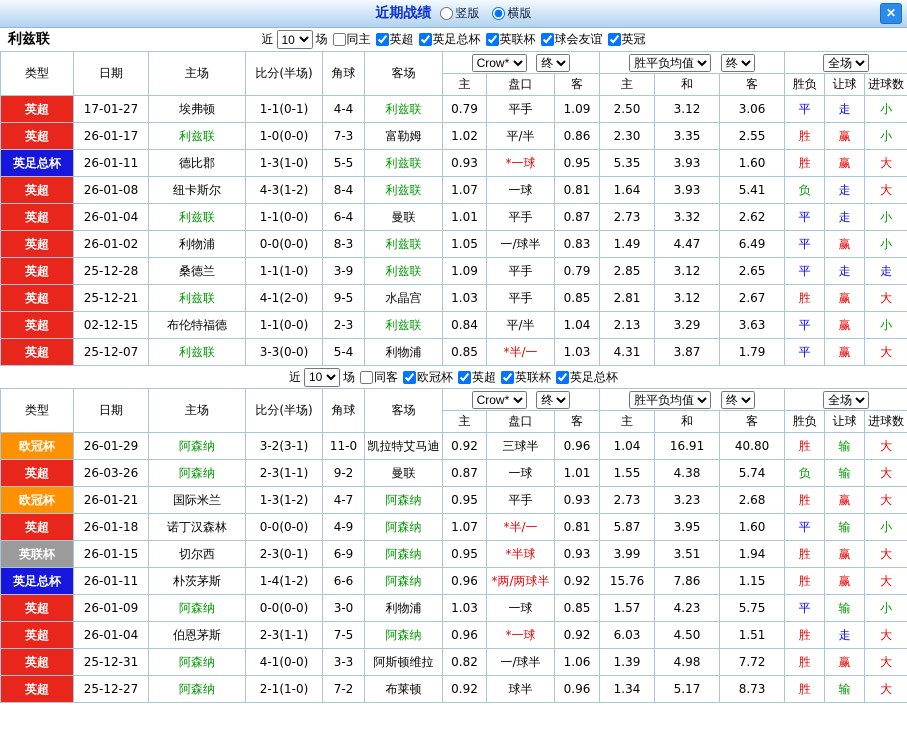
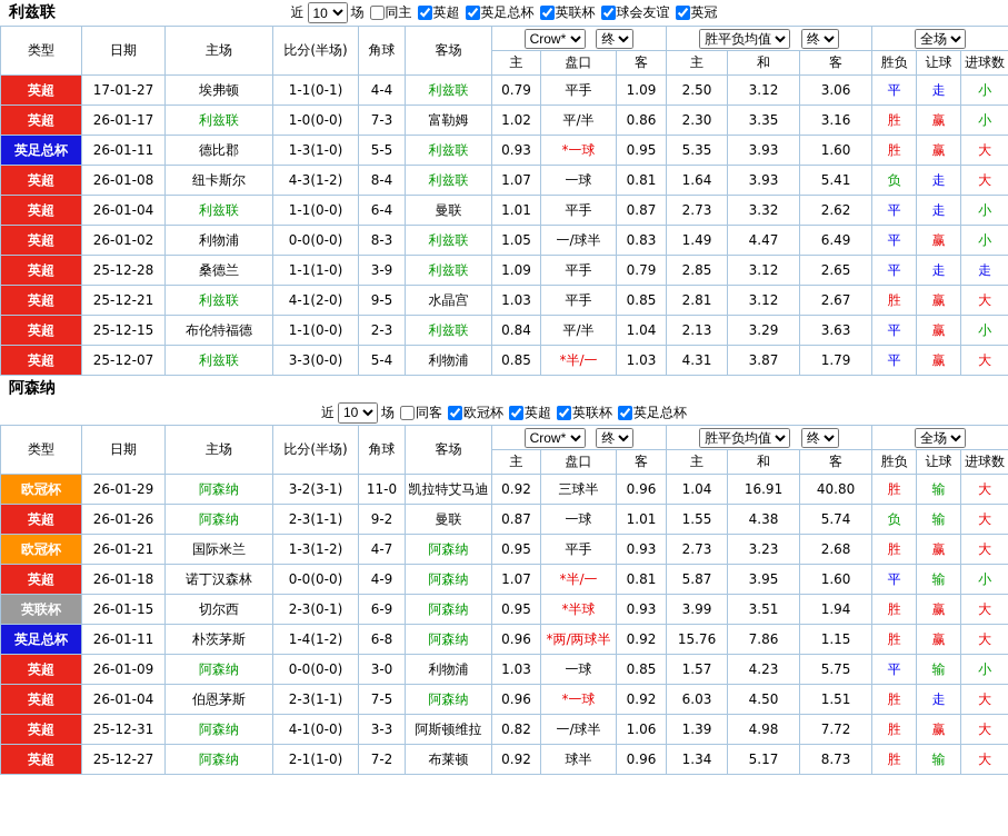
- 近期战绩
- 竖版
- 横版
- ✕
  利兹联
  近
  10
  场
  同主
  英超
  英足总杯
  英联杯
  球会友谊
  英冠
  类型	日期	主场	比分(半场)	角球	客场	Crow* 终	胜平负均值 终	全场
  主	盘口	客	主	和	客	胜负	让球	进球数
  英超	17-01-27	埃弗顿	1-1(0-1)	4-4	利兹联	0.79	平手	1.09	2.50	3.12	3.06	平	走	小
- 英超	26-01-17	利兹联	1-0(0-0)	7-3	富勒姆	1.02	平/半	0.86	2.30	3.35	2.55	胜	赢	小
+ 英超	26-01-17	利兹联	1-0(0-0)	7-3	富勒姆	1.02	平/半	0.86	2.30	3.35	3.16	胜	赢	小
  英足总杯	26-01-11	德比郡	1-3(1-0)	5-5	利兹联	0.93	*一球	0.95	5.35	3.93	1.60	胜	赢	大
  英超	26-01-08	纽卡斯尔	4-3(1-2)	8-4	利兹联	1.07	一球	0.81	1.64	3.93	5.41	负	走	大
  英超	26-01-04	利兹联	1-1(0-0)	6-4	曼联	1.01	平手	0.87	2.73	3.32	2.62	平	走	小
  英超	26-01-02	利物浦	0-0(0-0)	8-3	利兹联	1.05	一/球半	0.83	1.49	4.47	6.49	平	赢	小
  英超	25-12-28	桑德兰	1-1(1-0)	3-9	利兹联	1.09	平手	0.79	2.85	3.12	2.65	平	走	走
  英超	25-12-21	利兹联	4-1(2-0)	9-5	水晶宫	1.03	平手	0.85	2.81	3.12	2.67	胜	赢	大
- 英超	02-12-15	布伦特福德	1-1(0-0)	2-3	利兹联	0.84	平/半	1.04	2.13	3.29	3.63	平	赢	小
+ 英超	25-12-15	布伦特福德	1-1(0-0)	2-3	利兹联	0.84	平/半	1.04	2.13	3.29	3.63	平	赢	小
  英超	25-12-07	利兹联	3-3(0-0)	5-4	利物浦	0.85	*半/一	1.03	4.31	3.87	1.79	平	赢	大
+ 阿森纳
  近
  10
  场
  同客
  欧冠杯
  英超
  英联杯
  英足总杯
  类型	日期	主场	比分(半场)	角球	客场	Crow* 终	胜平负均值 终	全场
  主	盘口	客	主	和	客	胜负	让球	进球数
  欧冠杯	26-01-29	阿森纳	3-2(3-1)	11-0	凯拉特艾马迪	0.92	三球半	0.96	1.04	16.91	40.80	胜	输	大
- 英超	26-03-26	阿森纳	2-3(1-1)	9-2	曼联	0.87	一球	1.01	1.55	4.38	5.74	负	输	大
+ 英超	26-01-26	阿森纳	2-3(1-1)	9-2	曼联	0.87	一球	1.01	1.55	4.38	5.74	负	输	大
  欧冠杯	26-01-21	国际米兰	1-3(1-2)	4-7	阿森纳	0.95	平手	0.93	2.73	3.23	2.68	胜	赢	大
  英超	26-01-18	诺丁汉森林	0-0(0-0)	4-9	阿森纳	1.07	*半/一	0.81	5.87	3.95	1.60	平	输	小
  英联杯	26-01-15	切尔西	2-3(0-1)	6-9	阿森纳	0.95	*半球	0.93	3.99	3.51	1.94	胜	赢	大
- 英足总杯	26-01-11	朴茨茅斯	1-4(1-2)	6-6	阿森纳	0.96	*两/两球半	0.92	15.76	7.86	1.15	胜	赢	大
+ 英足总杯	26-01-11	朴茨茅斯	1-4(1-2)	6-8	阿森纳	0.96	*两/两球半	0.92	15.76	7.86	1.15	胜	赢	大
  英超	26-01-09	阿森纳	0-0(0-0)	3-0	利物浦	1.03	一球	0.85	1.57	4.23	5.75	平	输	小
  英超	26-01-04	伯恩茅斯	2-3(1-1)	7-5	阿森纳	0.96	*一球	0.92	6.03	4.50	1.51	胜	走	大
  英超	25-12-31	阿森纳	4-1(0-0)	3-3	阿斯顿维拉	0.82	一/球半	1.06	1.39	4.98	7.72	胜	赢	大
  英超	25-12-27	阿森纳	2-1(1-0)	7-2	布莱顿	0.92	球半	0.96	1.34	5.17	8.73	胜	输	大
